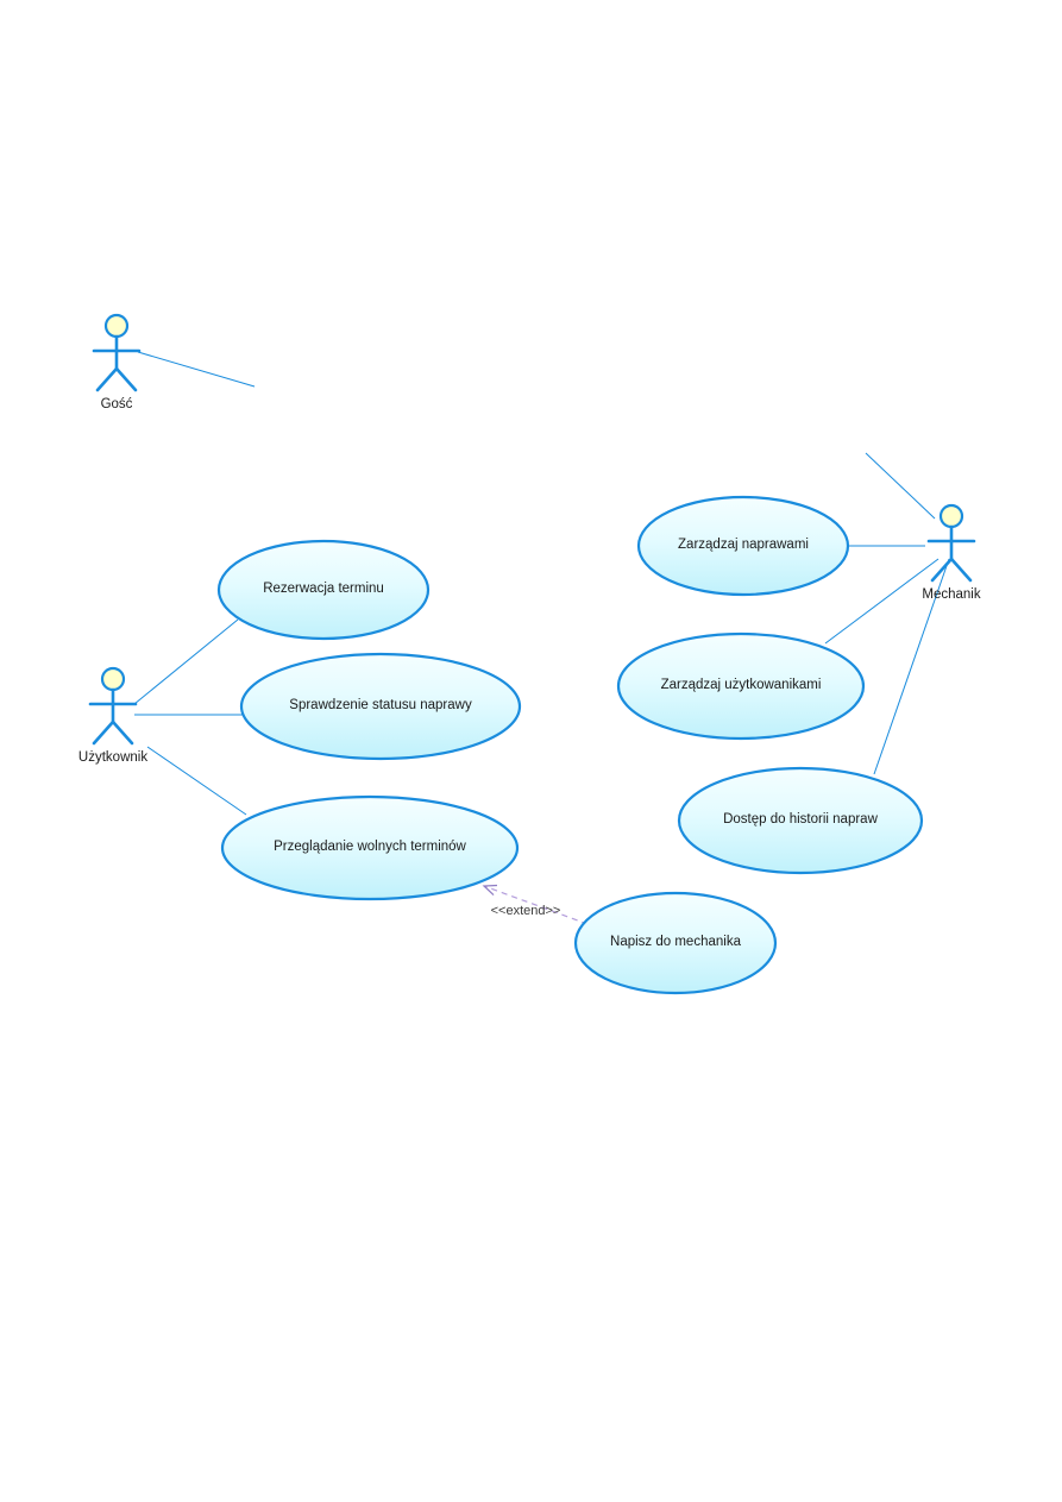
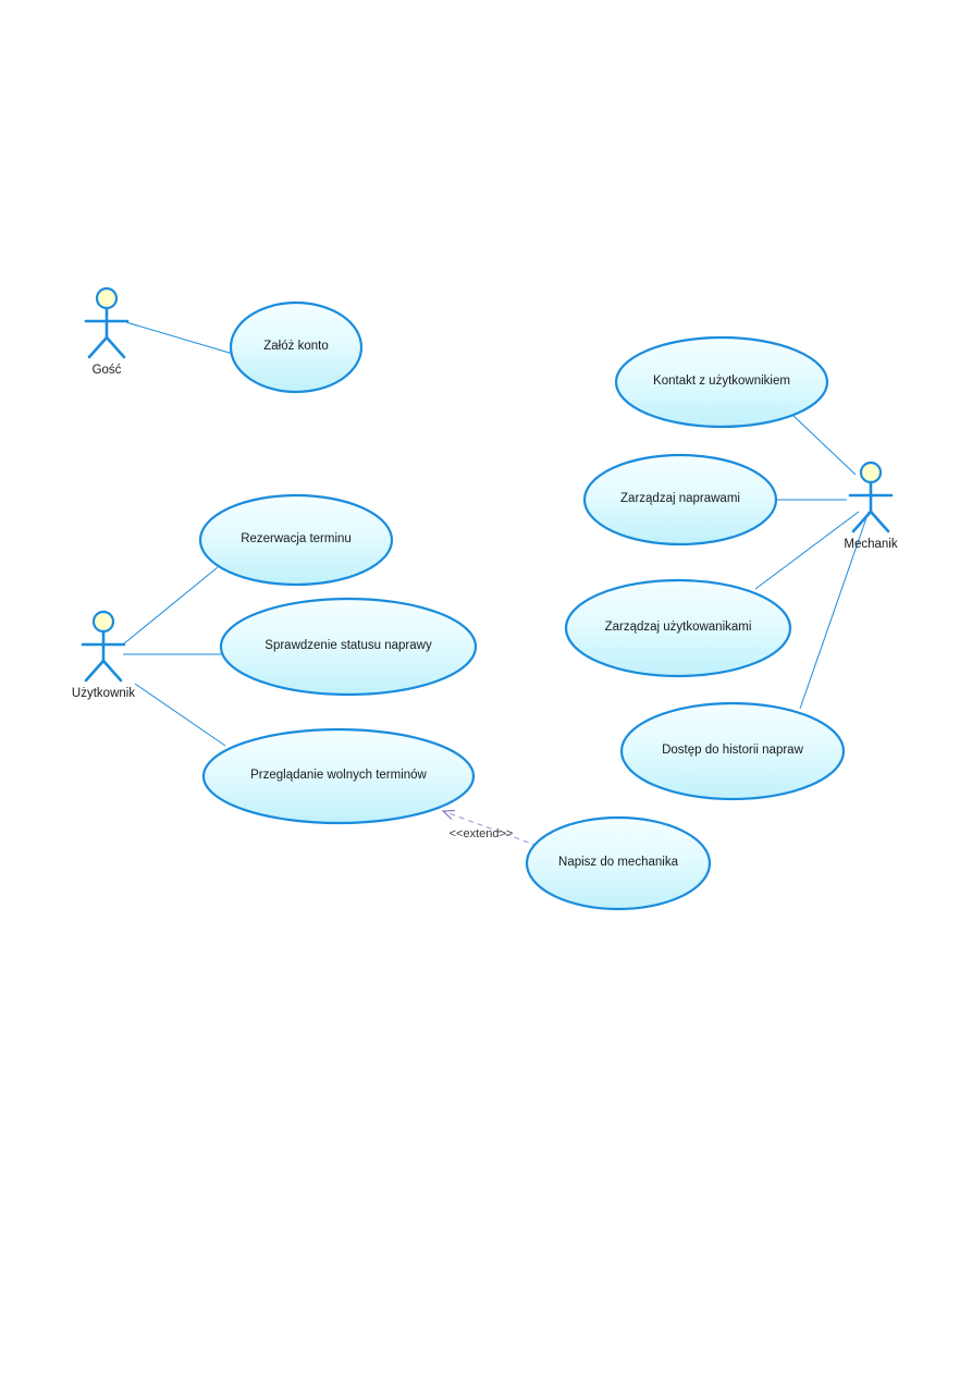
  <<extend>>
+ Załóż konto
+ Kontakt z użytkownikiem
  Zarządzaj naprawami
  Rezerwacja terminu
  Zarządzaj użytkowanikami
  Sprawdzenie statusu naprawy
  Dostęp do historii napraw
  Przeglądanie wolnych terminów
  Napisz do mechanika
  Gość
  Użytkownik
  Mechanik
